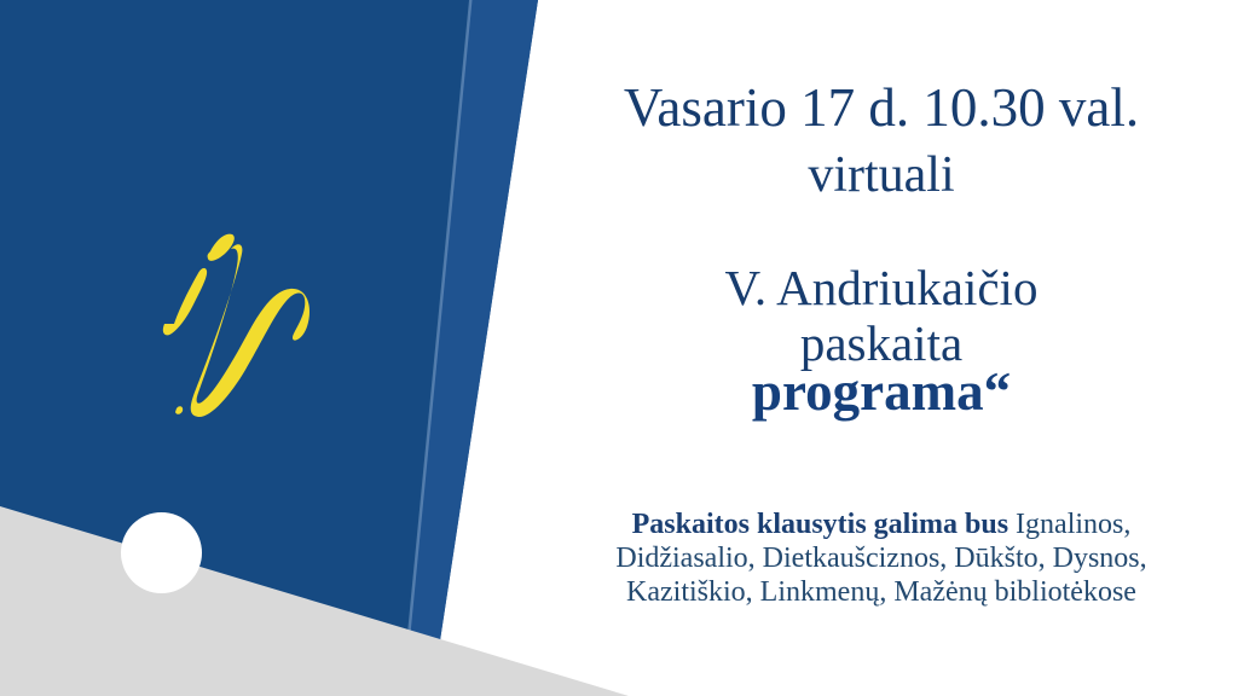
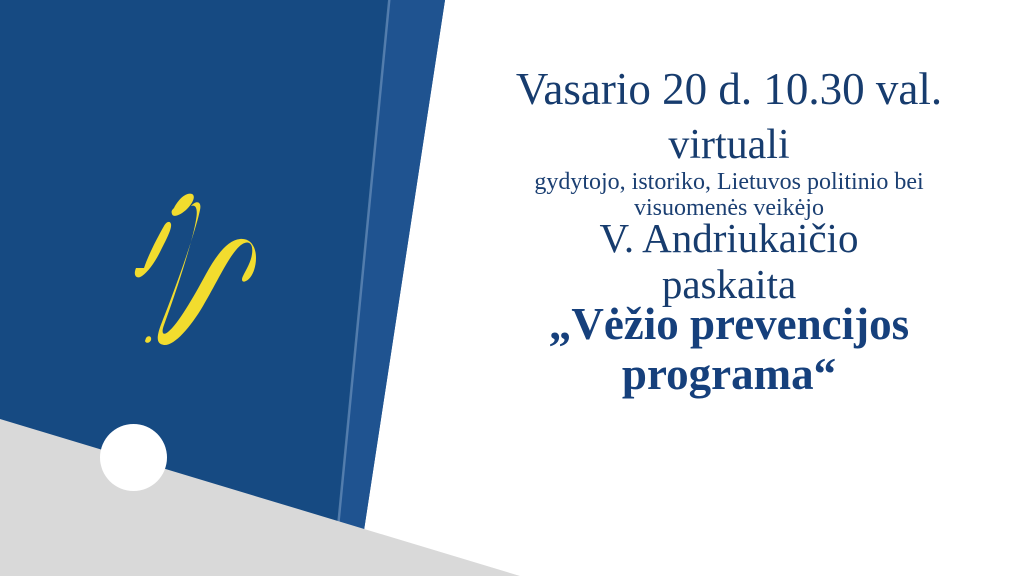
- Vasario 17 d. 10.30 val.
+ Vasario 20 d. 10.30 val.
  virtuali
+ gydytojo, istoriko, Lietuvos politinio bei
+ visuomenės veikėjo
  V. Andriukaičio
  paskaita
+ „Vėžio prevencijos
  programa“
- Paskaitos klausytis galima bus Ignalinos,
- Didžiasalio, Dietkaušciznos, Dūkšto, Dysnos,
- Kazitiškio, Linkmenų, Mažėnų bibliotėkose
